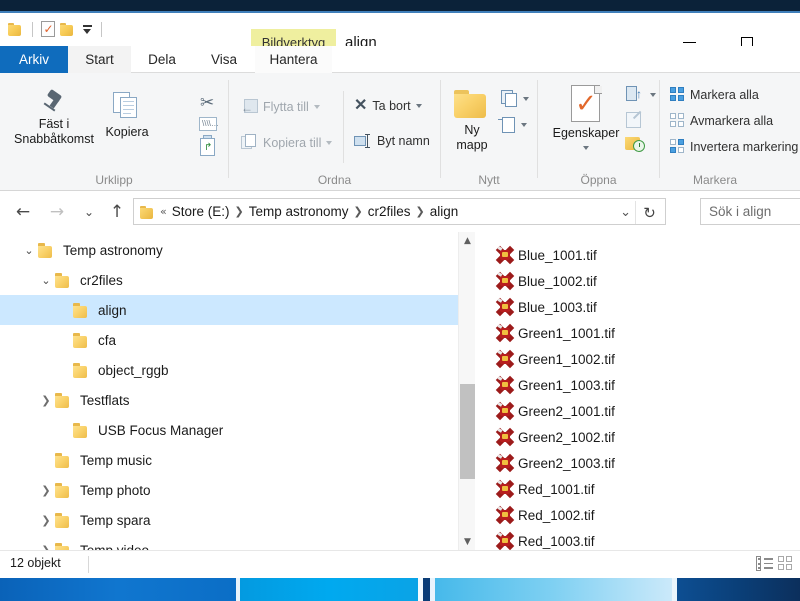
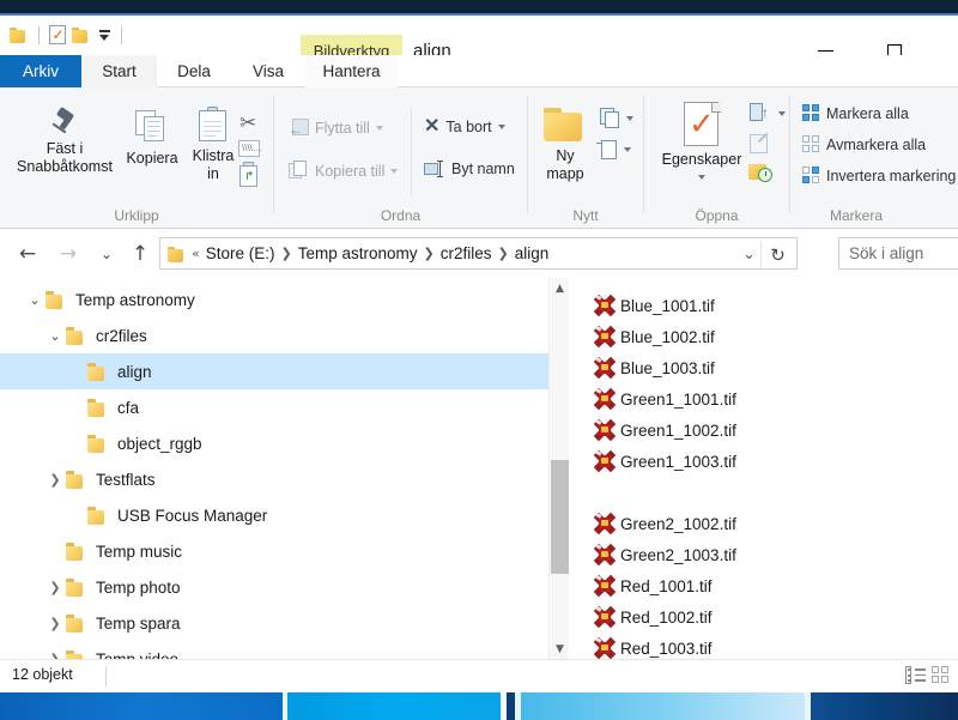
  ✓
  Bildverktyg
  align
  Arkiv
  Start
  Dela
  Visa
  Hantera
  Fäst i
  Snabbåtkomst
  Kopiera
+ Klistra
+ in
  ✂
  \\\\…
  ↱
  Urklipp
  ←
  Flytta till
  Kopiera till
  ✕
  Ta bort
  Byt namn
  Ordna
  Ny
  mapp
  Nytt
  ✓
  Egenskaper
  ↑
  Öppna
  Markera alla
  Avmarkera alla
  Invertera markering
  Markera
  ←
  →
  ⌄
  ↑
  «
  Store (E:)
  ❯
  Temp astronomy
  ❯
  cr2files
  ❯
  align
  ⌄
  ↻
  Sök i align
  ⌄
  Temp astronomy
  ⌄
  cr2files
  align
  cfa
  object_rggb
  ❯
  Testflats
  USB Focus Manager
  Temp music
  ❯
  Temp photo
  ❯
  Temp spara
  ▲
  ▼
  Blue_1001.tif
  Blue_1002.tif
  Blue_1003.tif
  Green1_1001.tif
  Green1_1002.tif
  Green1_1003.tif
- Green2_1001.tif
  Green2_1002.tif
  Green2_1003.tif
  Red_1001.tif
  Red_1002.tif
  Red_1003.tif
  12 objekt
